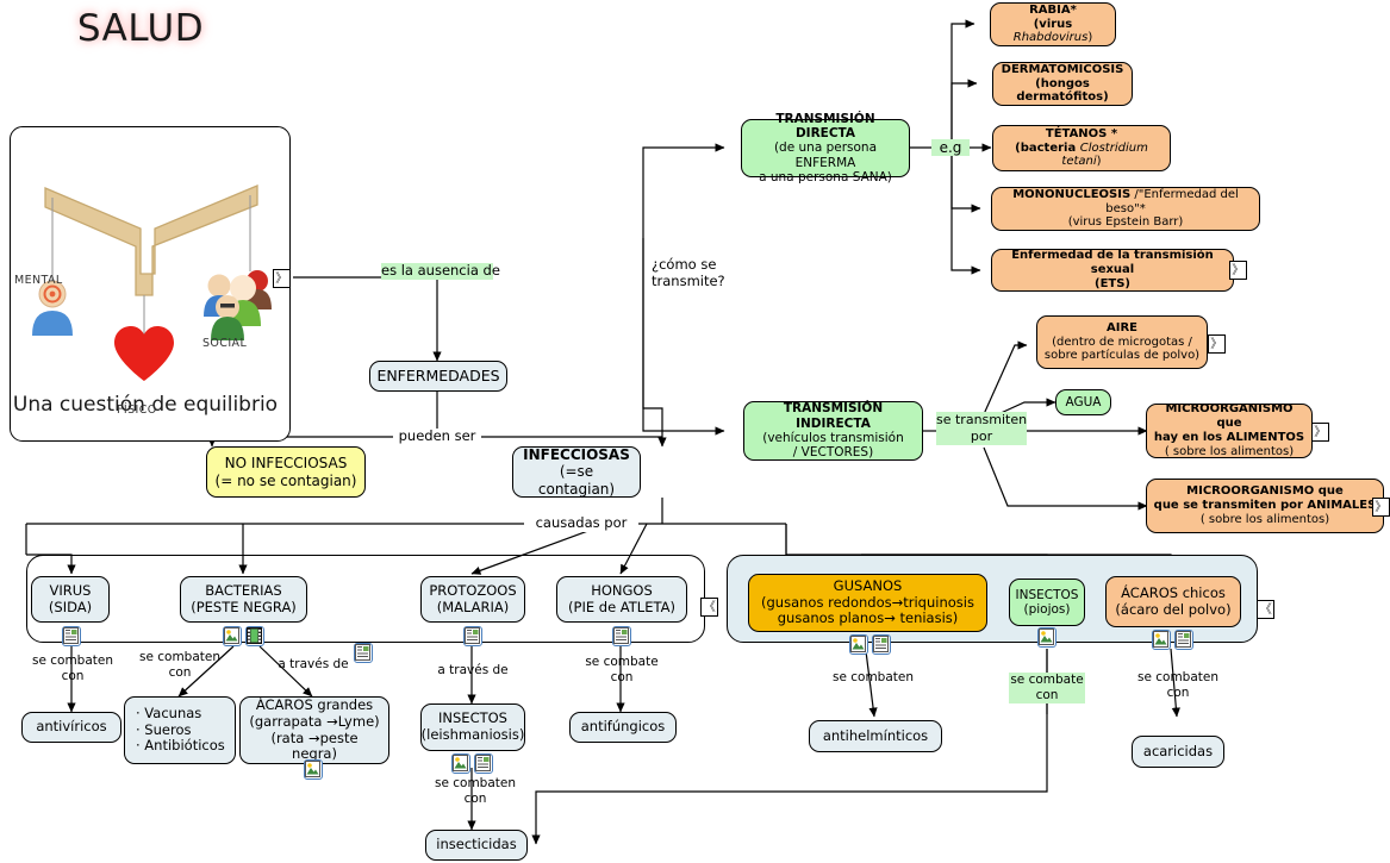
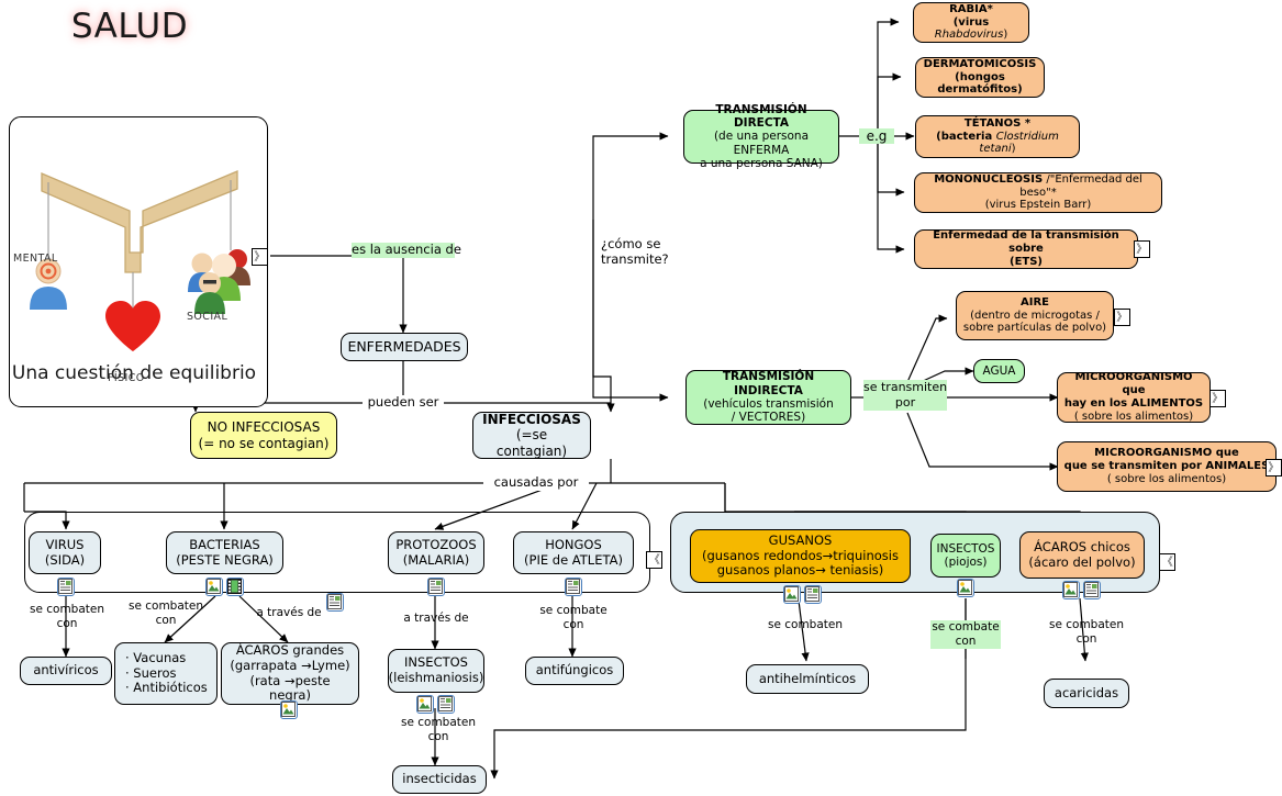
  SALUD
  Una cuestión de equilibrio
  MENTAL
  FÍSICO
  SOCIAL
  》
  es la ausencia de
  ENFERMEDADES
  pueden ser
  NO INFECCIOSAS
  (= no se contagian)
  INFECCIOSAS
  (=se contagian)
  ¿cómo se
  transmite?
  TRANSMISIÓN DIRECTA
  (de una persona ENFERMA
  a una persona SANA)
  e.g
  RABIA*
  (virus Rhabdovirus)
  DERMATOMICOSIS
  (hongos dermatófitos)
  TÉTANOS *
  (bacteria Clostridium tetani)
  MONONUCLEOSIS /"Enfermedad del beso"*
  (virus Epstein Barr)
- Enfermedad de la transmisión sexual
+ Enfermedad de la transmisión sobre
  (ETS)
  》
  TRANSMISIÓN INDIRECTA
  (vehículos transmisión
  / VECTORES)
  se transmiten
  por
  AIRE
  (dentro de microgotas /
  sobre partículas de polvo)
  》
  AGUA
  MICROORGANISMO que
  hay en los ALIMENTOS
  ( sobre los alimentos)
  》
  MICROORGANISMO que
  que se transmiten por ANIMALE
  ( sobre los alimentos)
  》
  causadas por
  《
  VIRUS
  (SIDA)
  BACTERIAS
  (PESTE NEGRA)
  PROTOZOOS
  (MALARIA)
  HONGOS
  (PIE de ATLETA)
  se combaten
  con
  se combaten
  con
  a través de
  a través de
  se combate
  con
  antivíricos
  · Vacunas
  · Sueros
  · Antibióticos
  ÁCAROS grandes
  (garrapata →Lyme)
  (rata →peste negra)
  INSECTOS
  (leishmaniosis)
  se combaten
  con
  antifúngicos
  insecticidas
  《
  GUSANOS
  (gusanos redondos→triquinosis
  gusanos planos→ teniasis)
  INSECTOS
  (piojos)
  ÁCAROS chicos
  (ácaro del polvo)
  se combaten
  se combate
  con
  se combaten
  con
  antihelmínticos
  acaricidas
